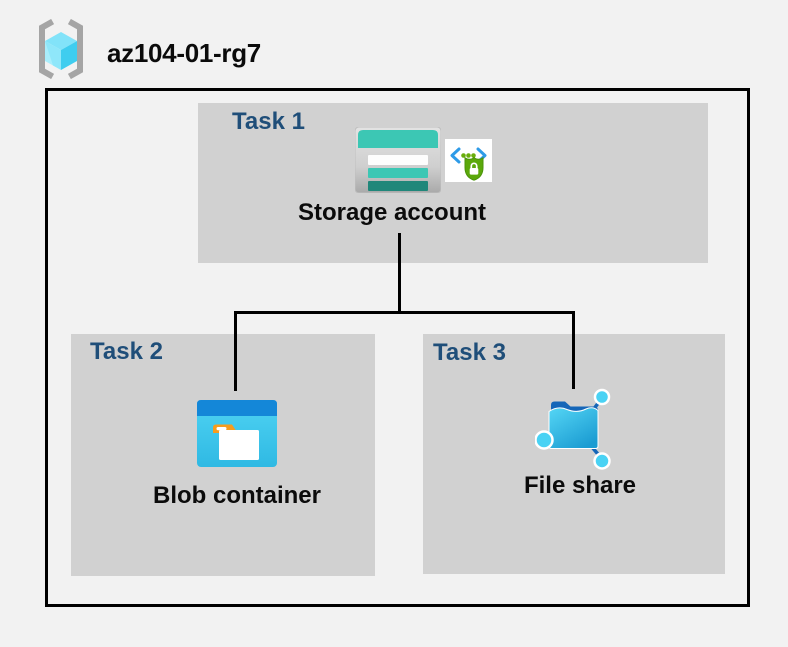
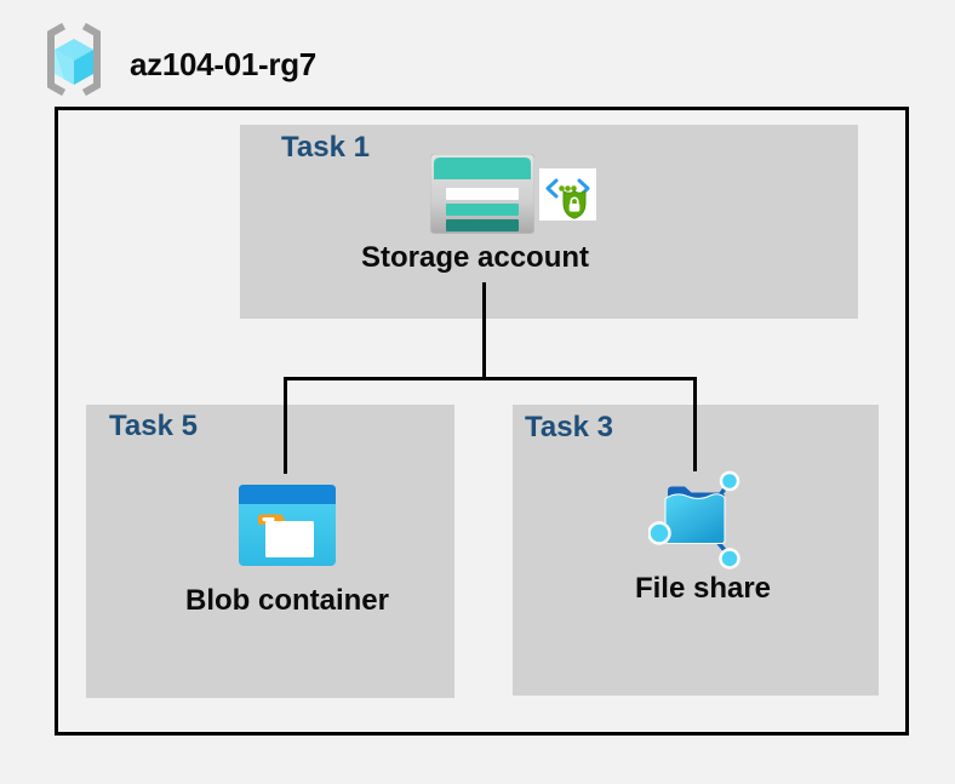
  az104-01-rg7
  Task 1
  Storage account
- Task 2
+ Task 5
  Blob container
  Task 3
  File share
